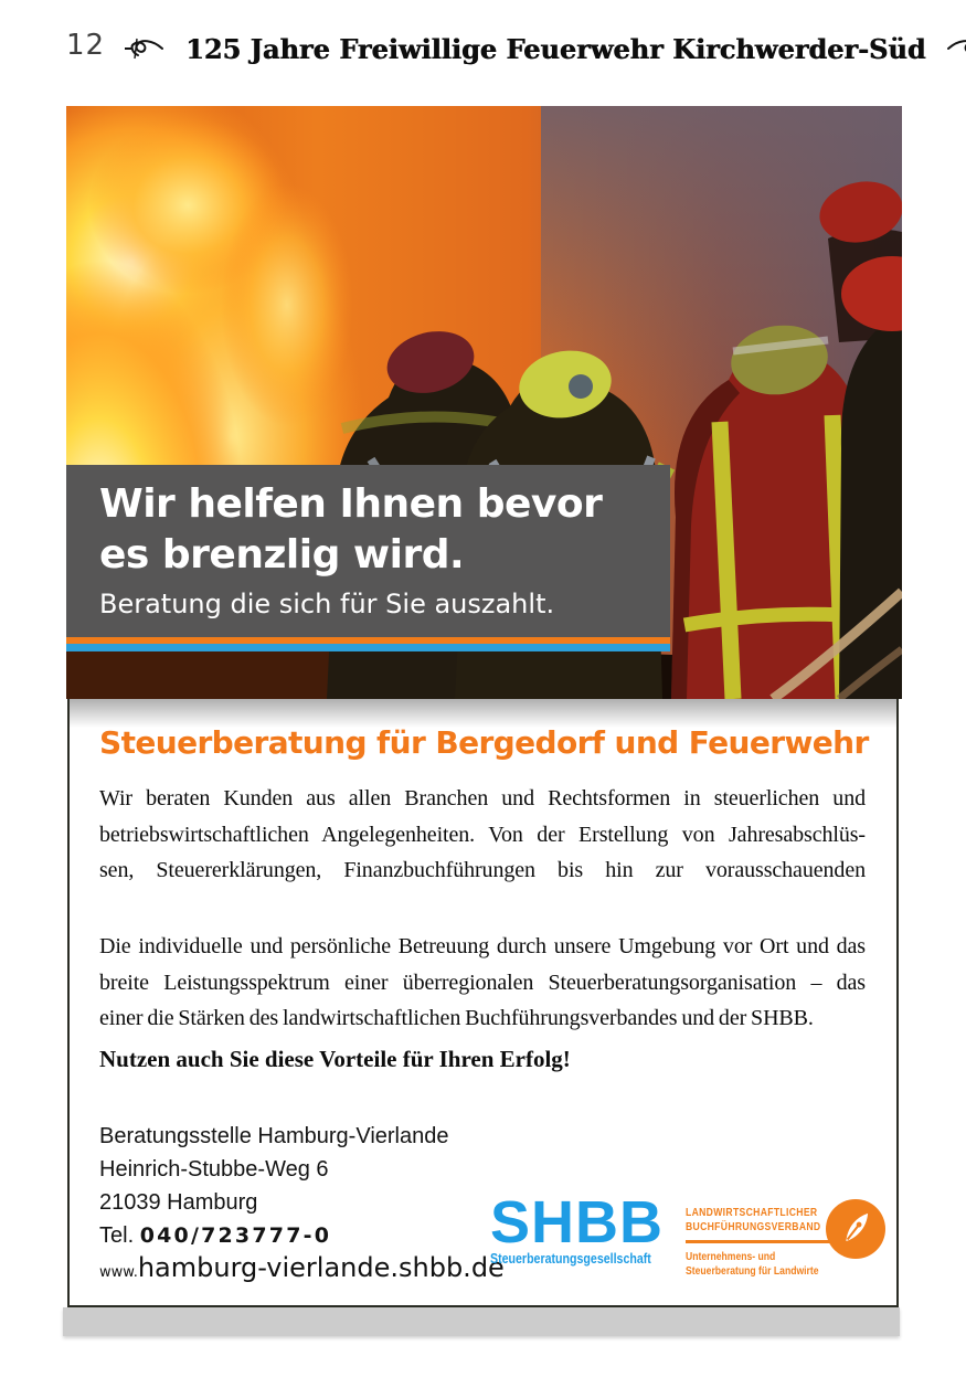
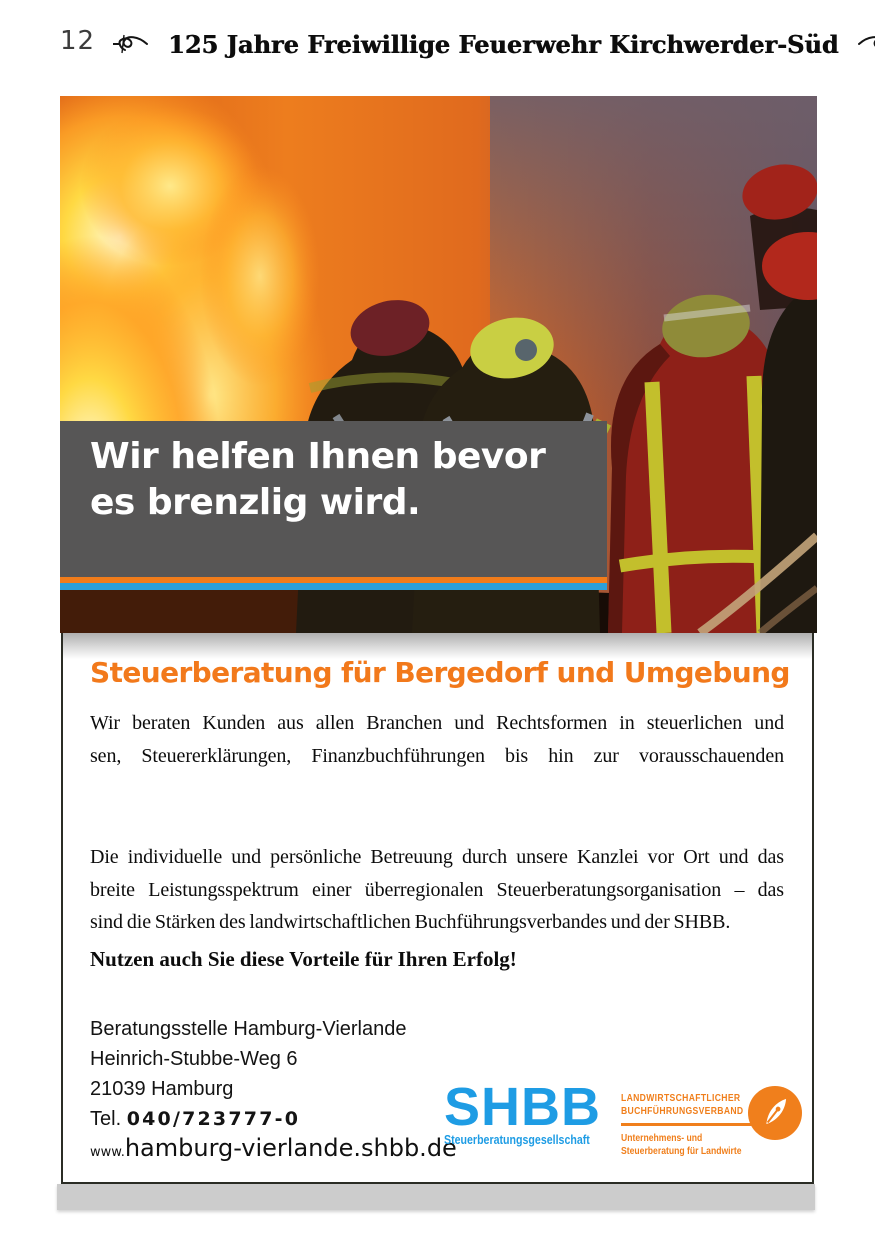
  12
  125 Jahre Freiwillige Feuerwehr Kirchwerder-Süd
  Wir helfen Ihnen bevor
  es brenzlig wird.
- Beratung die sich für Sie auszahlt.
- Steuerberatung für Bergedorf und Feuerwehr
+ Steuerberatung für Bergedorf und Umgebung
  Wir beraten Kunden aus allen Branchen und Rechtsformen in steuerlichen und
- betriebswirtschaftlichen Angelegenheiten. Von der Erstellung von Jahresabschlüs-
  sen, Steuererklärungen, Finanzbuchführungen bis hin zur vorausschauenden
- Die individuelle und persönliche Betreuung durch unsere Umgebung vor Ort und das
+ Die individuelle und persönliche Betreuung durch unsere Kanzlei vor Ort und das
  breite Leistungsspektrum einer überregionalen Steuerberatungsorganisation – das
- einer die Stärken des landwirtschaftlichen Buchführungsverbandes und der SHBB.
+ sind die Stärken des landwirtschaftlichen Buchführungsverbandes und der SHBB.
  Nutzen auch Sie diese Vorteile für Ihren Erfolg!
  Beratungsstelle Hamburg-Vierlande
  Heinrich-Stubbe-Weg 6
  21039 Hamburg
  Tel. 040/723777-0
  www.hamburg-vierlande.shbb.de
  SHBB
  Steuerberatungsgesellschaft
  LANDWIRTSCHAFTLICHER
  BUCHFÜHRUNGSVERBAND
  Unternehmens- und
  Steuerberatung für Landwirte
